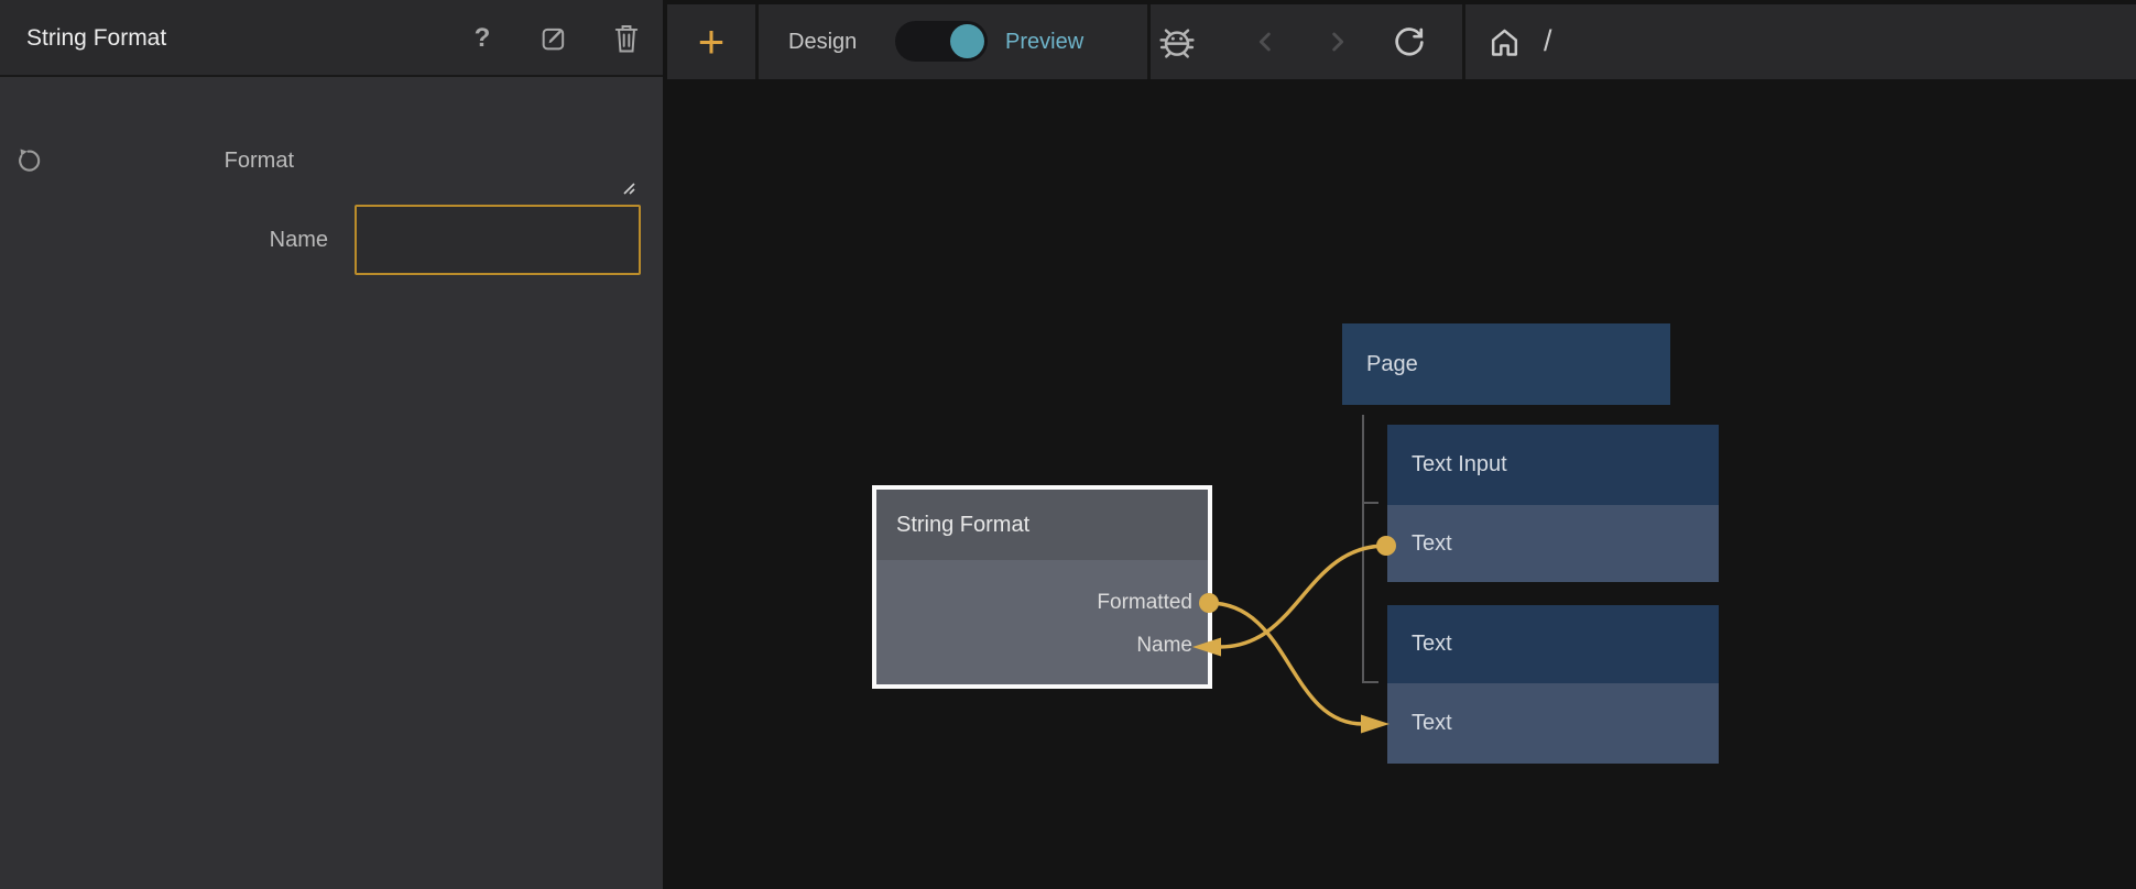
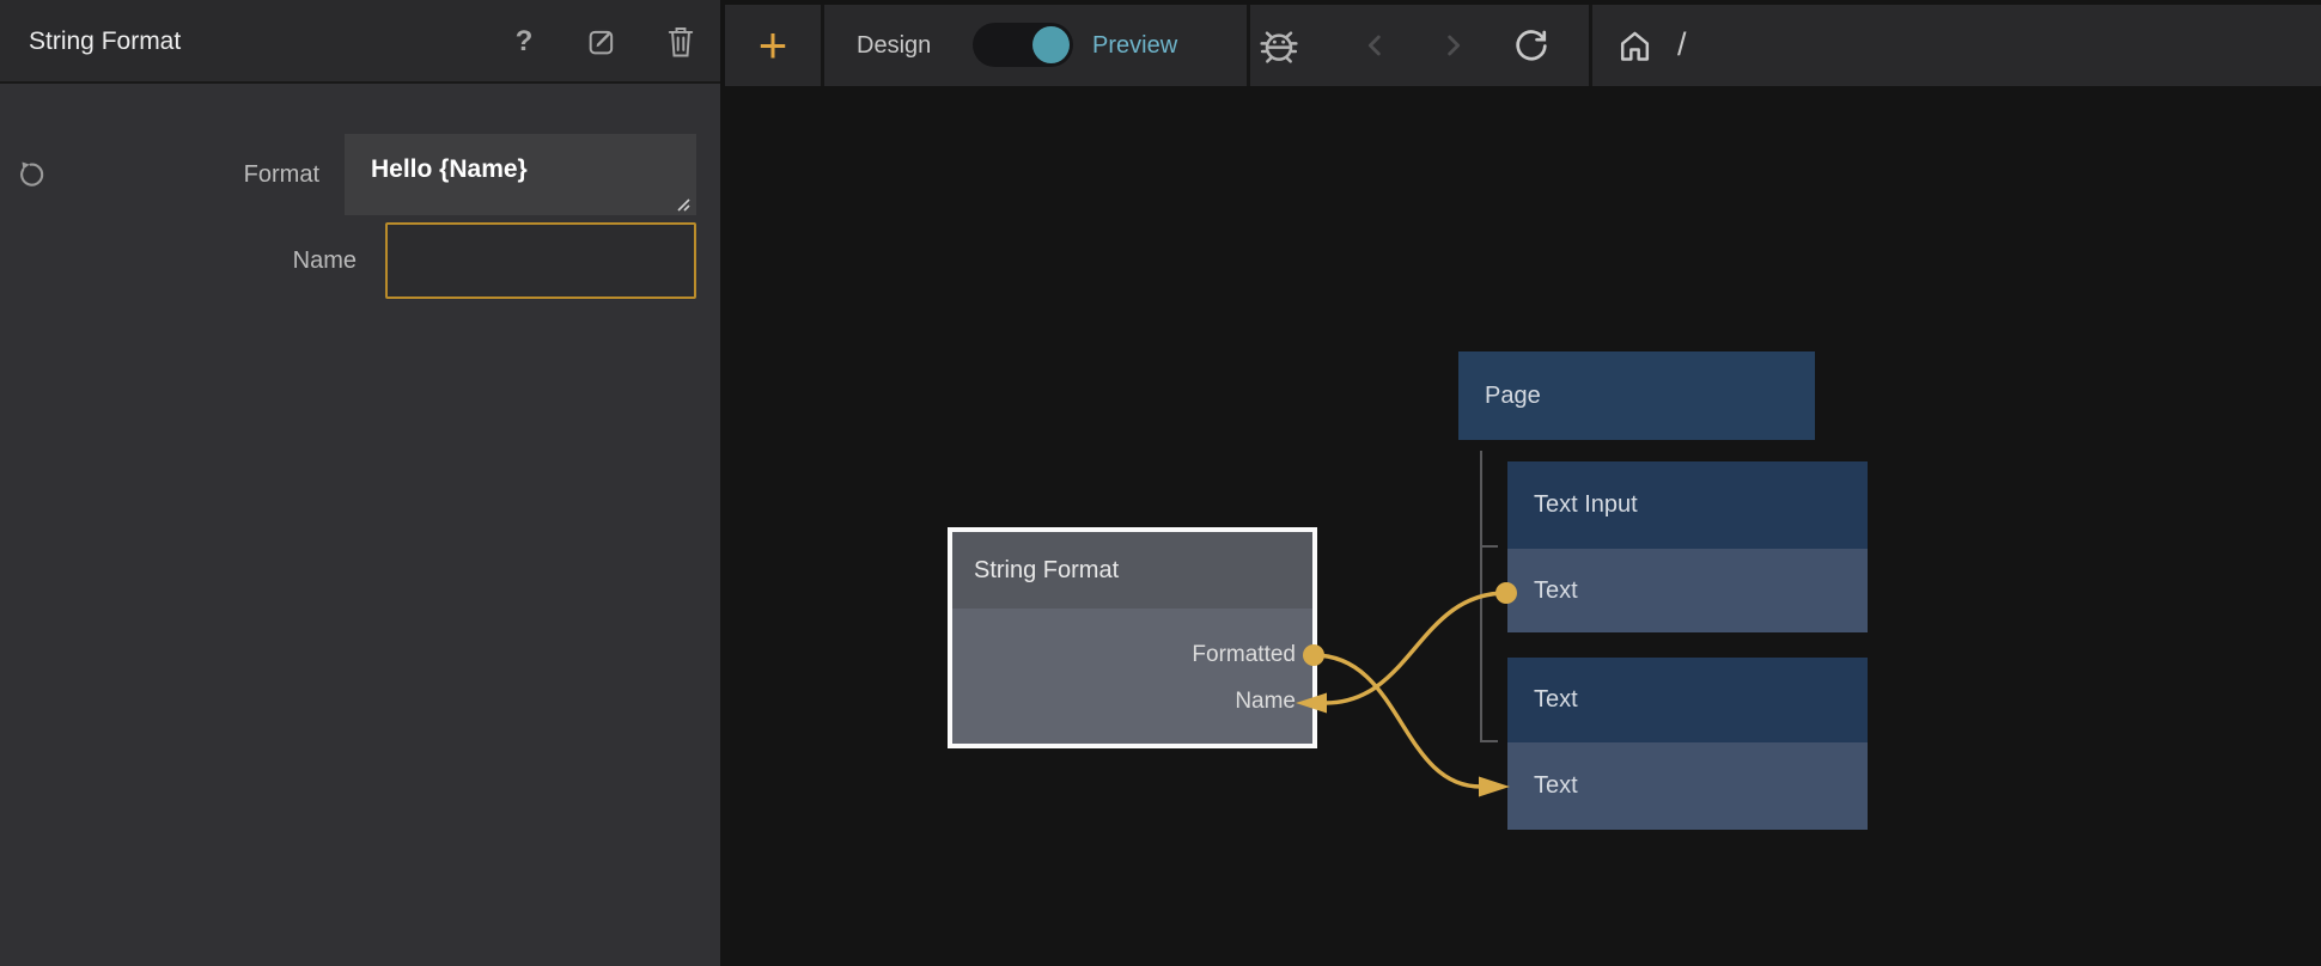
  Page
  Text Input
  Text
  Text
  Text
  String Format
  Formatted
  Name
  String Format
  ?
  Format
+ Hello {Name}
  Name
  +
  Design
  Preview
  /
